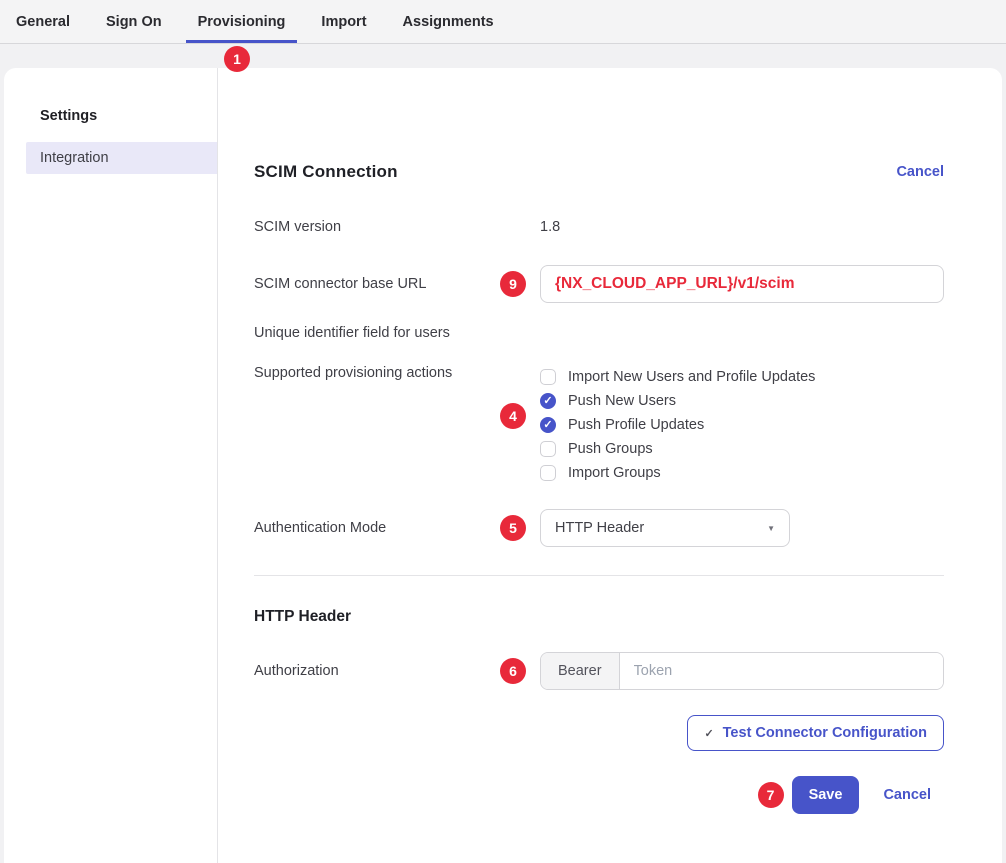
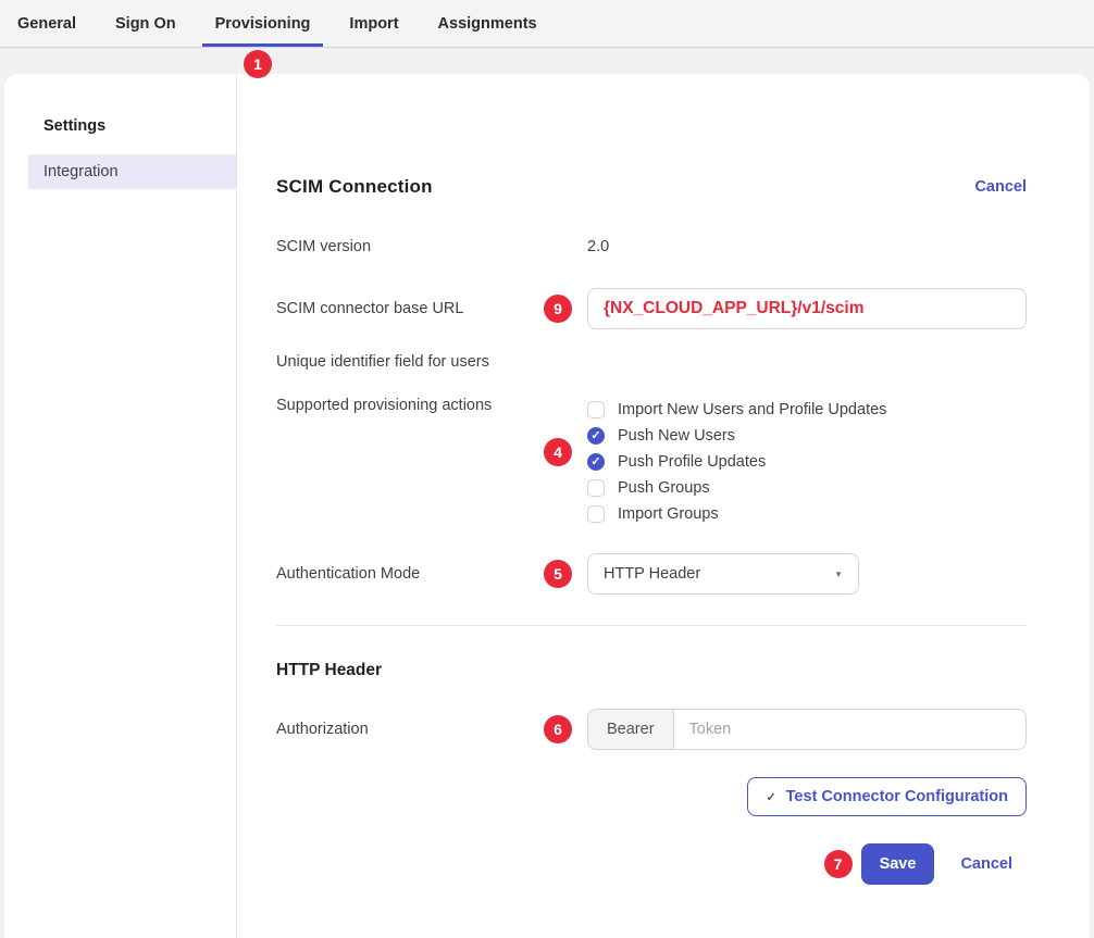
  General
  Sign On
  Provisioning
  Import
  Assignments
  1
  Settings
  Integration
  SCIM Connection
  Cancel
  SCIM version
- 1.8
+ 2.0
  SCIM connector base URL
  9
  {NX_CLOUD_APP_URL}/v1/scim
  Unique identifier field for users
  Supported provisioning actions
  4
  Import New Users and Profile Updates
  Push New Users
  Push Profile Updates
  Push Groups
  Import Groups
  Authentication Mode
  5
  HTTP Header
  ▼
  HTTP Header
  Authorization
  6
  Bearer
  Token
  ✓
  Test Connector Configuration
  7
  Save
  Cancel
